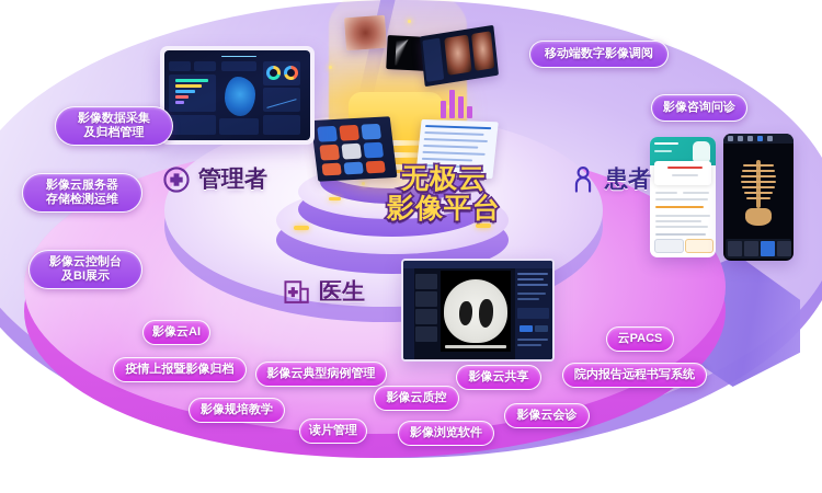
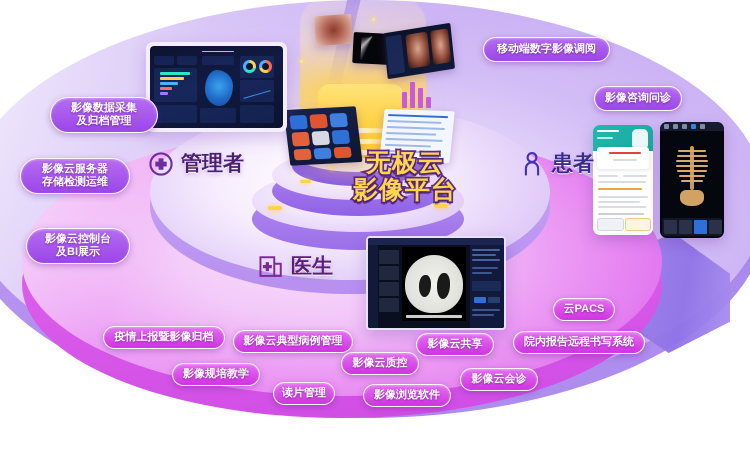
  无极云
  影像平台
  管理者
  患者
  医生
  影像数据采集
  及归档管理
  影像云服务器
  存储检测运维
  影像云控制台
  及BI展示
  移动端数字影像调阅
  影像咨询问诊
- 影像云AI
  疫情上报暨影像归档
  影像云典型病例管理
  影像规培教学
  影像云质控
  读片管理
  影像浏览软件
  影像云共享
  影像云会诊
  云PACS
  院内报告远程书写系统
